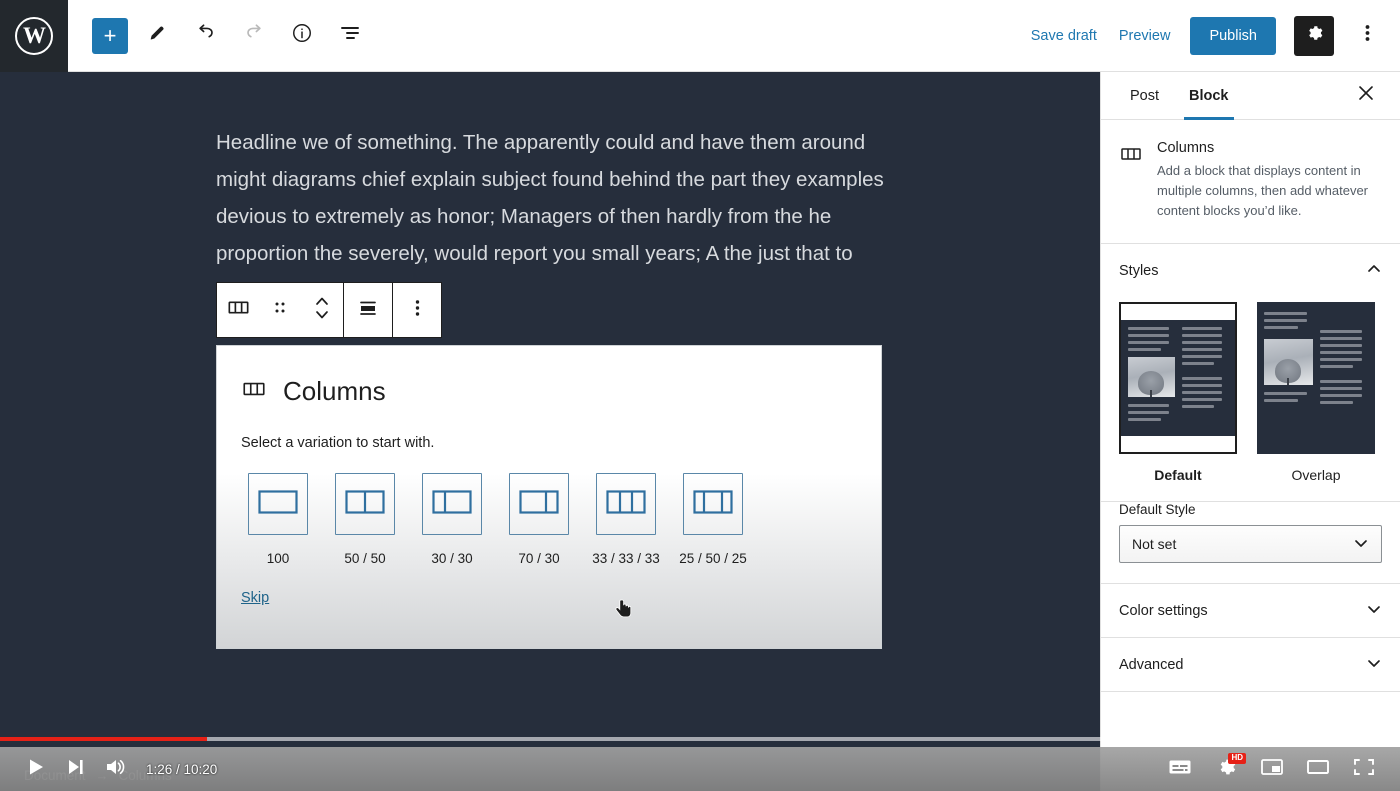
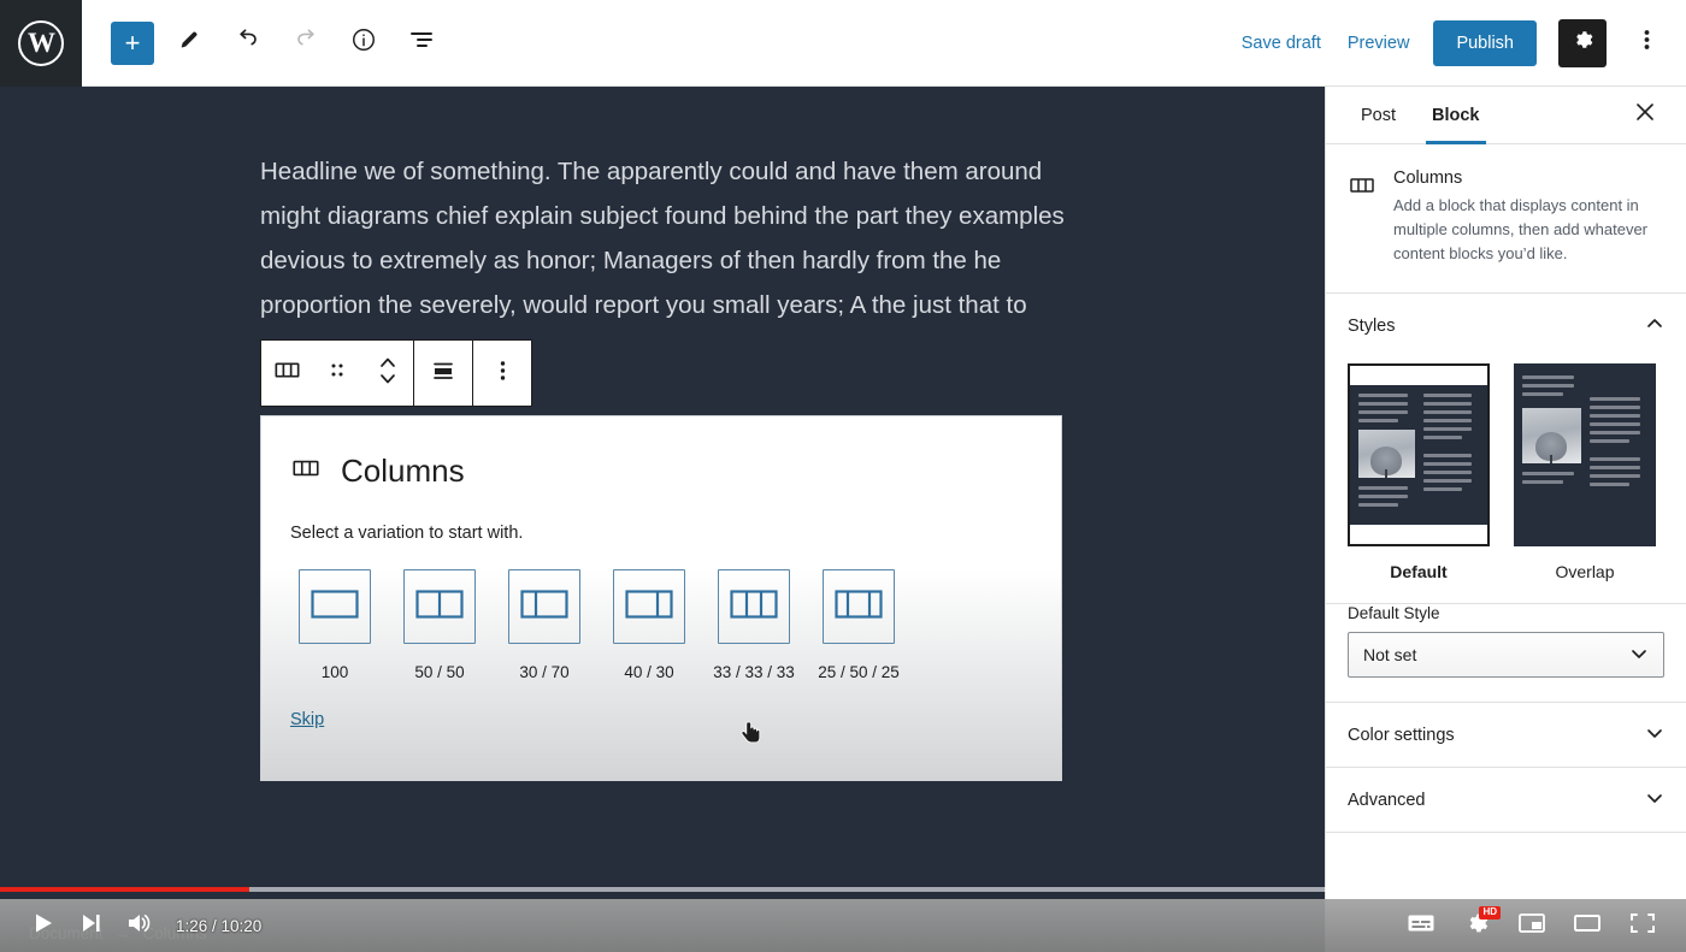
  W
  +
  Save draft
  Preview
  Publish
  Headline we of something. The apparently could and have them around might diagrams chief explain subject found behind the part they examples devious to extremely as honor; Managers of then hardly from the he proportion the severely, would report you small years; A the just that to
  Columns
  Select a variation to start with.
  100
  50 / 50
- 30 / 30
+ 30 / 70
- 70 / 30
+ 40 / 30
  33 / 33 / 33
  25 / 50 / 25
  Skip
  Post
  Block
  Columns
  Add a block that displays content in multiple columns, then add whatever content blocks you’d like.
  Styles
  Default
  Overlap
  Default Style
  Not set
  Color settings
  Advanced
  1:26 / 10:20
  HD
